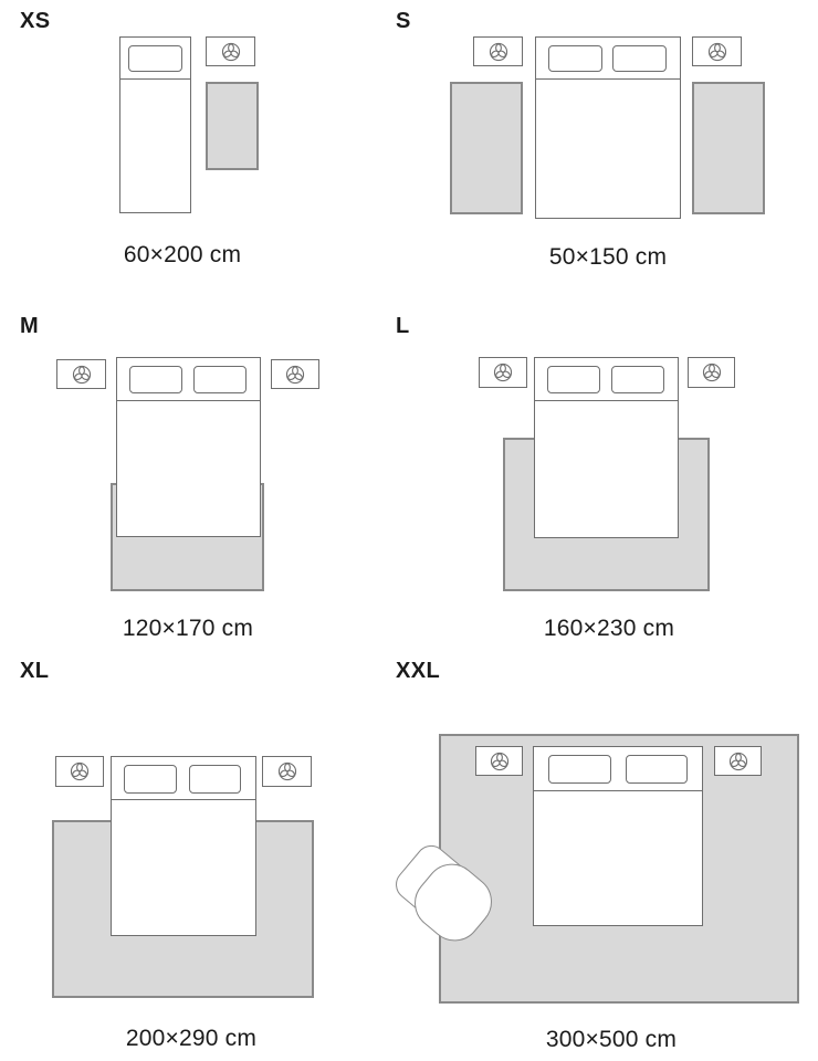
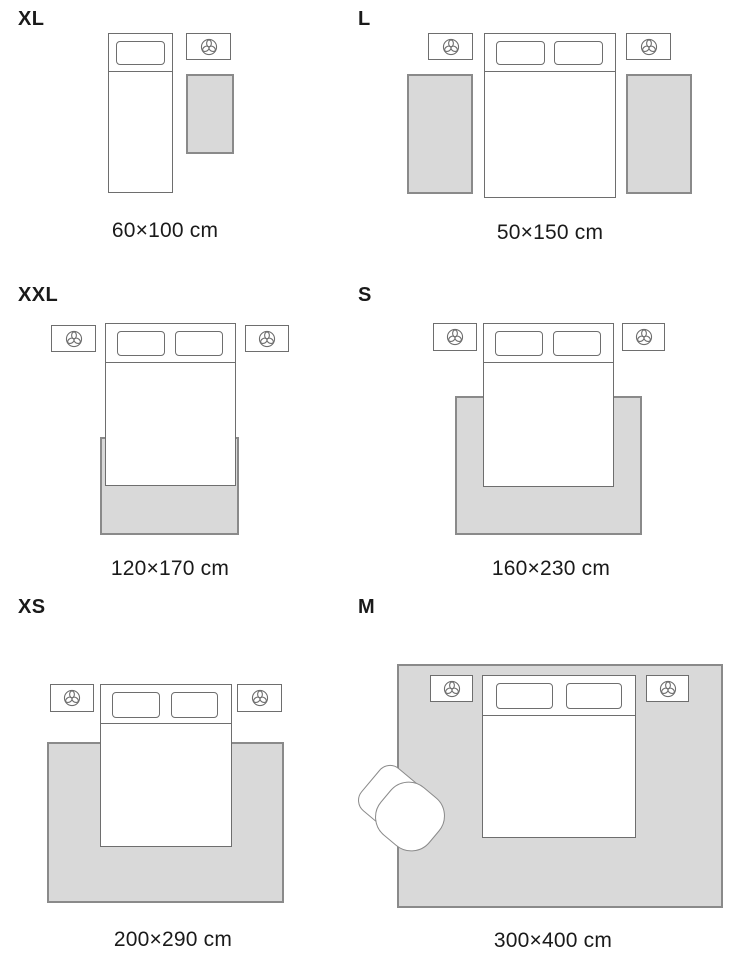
- XS
+ XL
- 60×200 cm
+ 60×100 cm
- S
+ L
  50×150 cm
- M
+ XXL
  120×170 cm
- L
+ S
  160×230 cm
- XL
+ XS
  200×290 cm
- XXL
+ M
- 300×500 cm
+ 300×400 cm
